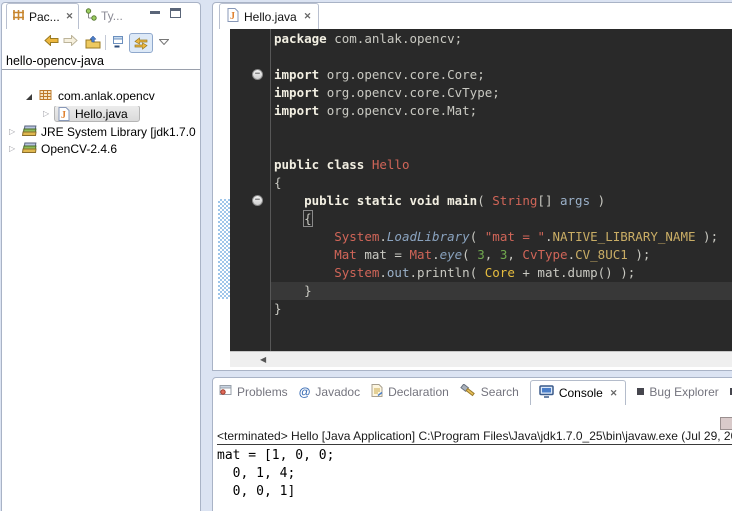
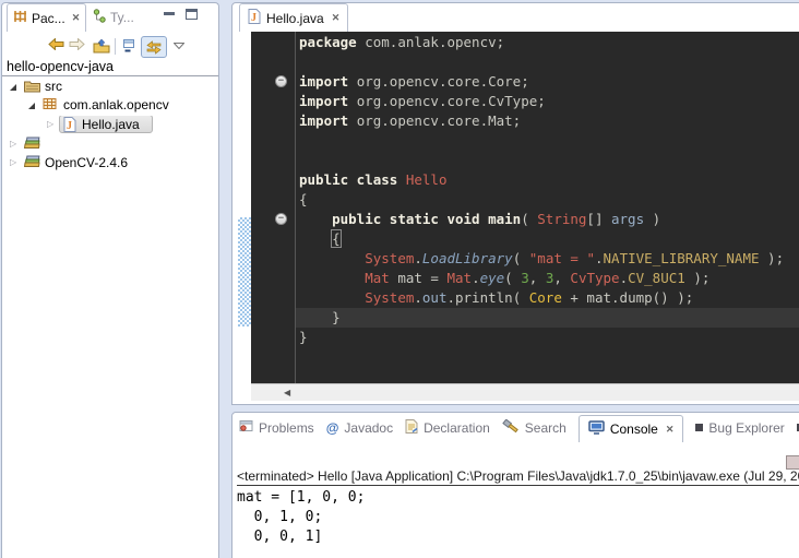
  Pac...
  ✕
  Ty...
  hello-opencv-java
+ src
  com.anlak.opencv
  ▷
  J
  Hello.java
  ▷
- JRE System Library [jdk1.7.0
  ▷
  OpenCV-2.4.6
  J
  Hello.java
  ✕
  −
  −
  package com.anlak.opencv;
  import org.opencv.core.Core;
  import org.opencv.core.CvType;
  import org.opencv.core.Mat;
  public class Hello
  {
  public static void main( String[] args )
  {
  System.LoadLibrary( "mat = ".NATIVE_LIBRARY_NAME );
  Mat mat = Mat.eye( 3, 3, CvType.CV_8UC1 );
  System.out.println( Core + mat.dump() );
  }
  }
  ◀
  Problems
  @
  Javadoc
  Declaration
  Search
  Console
  ✕
  Bug Explorer
  <terminated> Hello [Java Application] C:\Program Files\Java\jdk1.7.0_25\bin\javaw.exe (Jul 29, 2
  mat = [1, 0, 0;
- 0, 1, 4;
+ 0, 1, 0;
  0, 0, 1]
